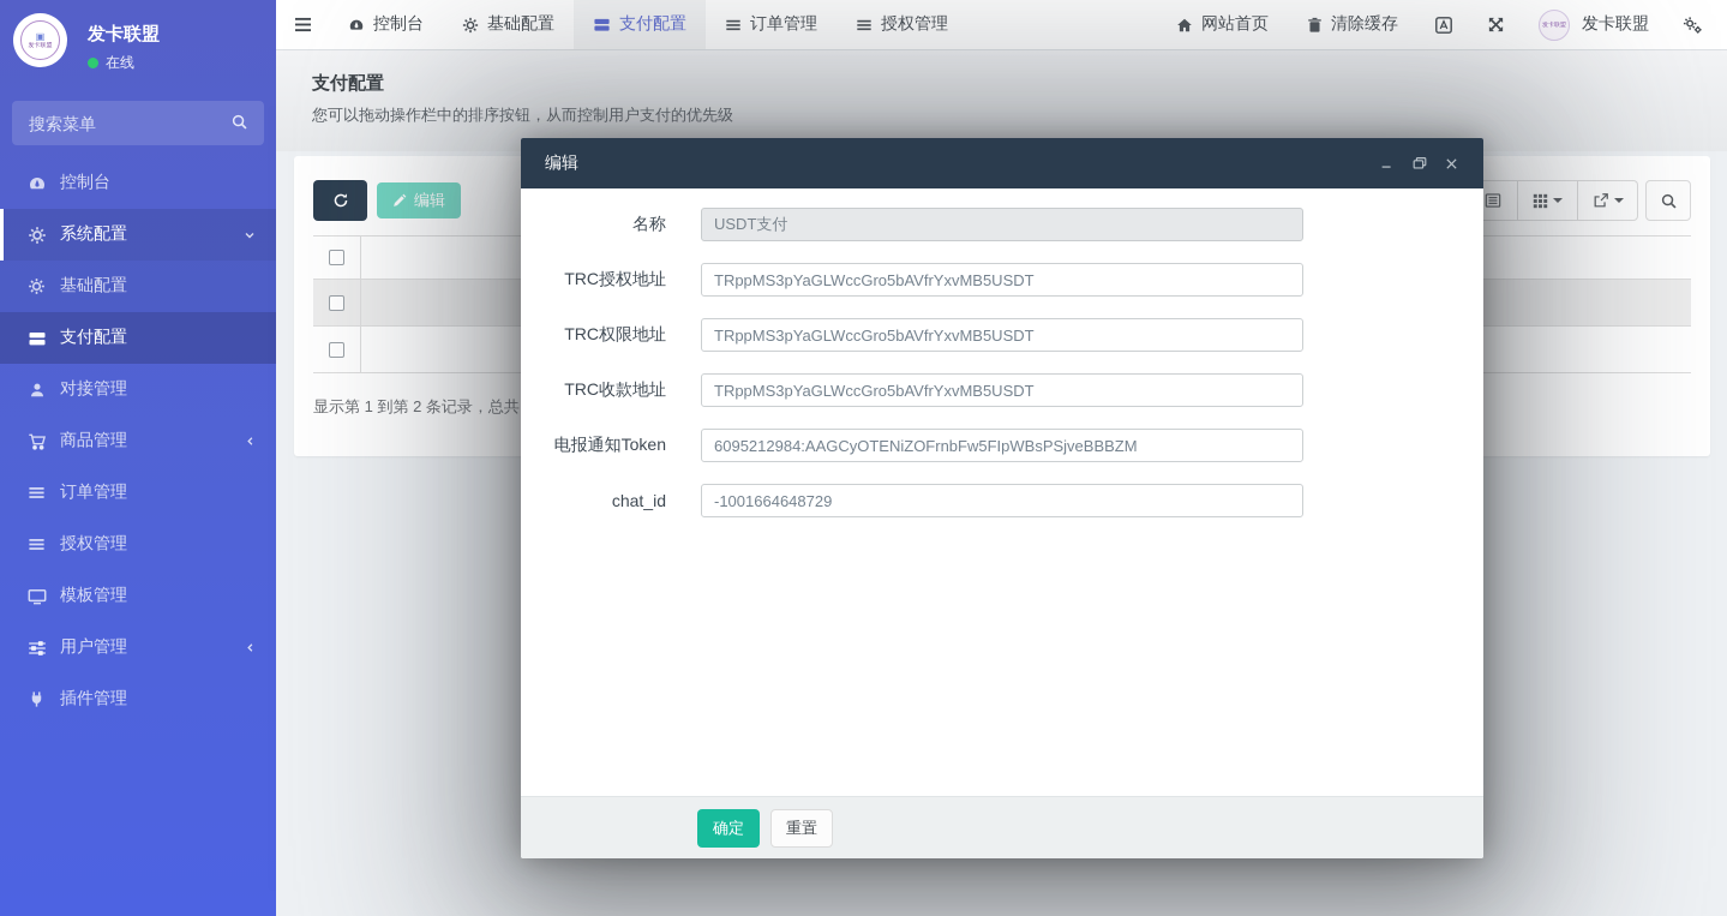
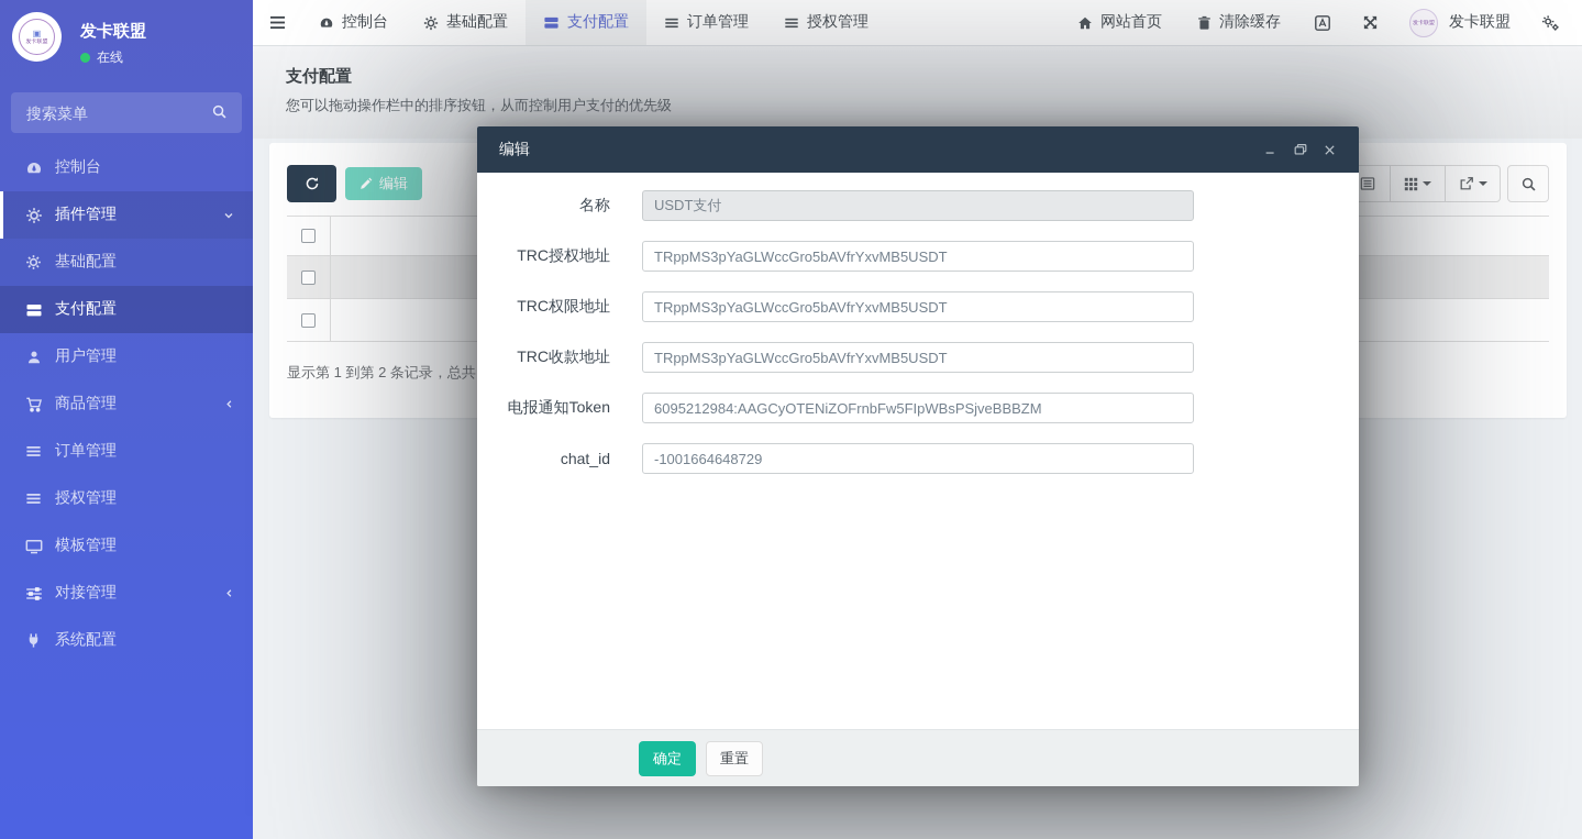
  ▣
  发卡联盟
  在线
  搜索菜单
  控制台
- 系统配置
+ 插件管理
  基础配置
  支付配置
- 对接管理
+ 用户管理
  商品管理
  订单管理
  授权管理
  模板管理
- 用户管理
+ 对接管理
- 插件管理
+ 系统配置
  控制台
  基础配置
  支付配置
  订单管理
  授权管理
  网站首页
  清除缓存
  发卡联盟
  支付配置
  您可以拖动操作栏中的排序按钮，从而控制用户支付的优先级
  编辑
  显示第 1 到第 2 条记录，总共
  编辑
  名称
  USDT支付
  TRC授权地址
  TRppMS3pYaGLWccGro5bAVfrYxvMB5USDT
  TRC权限地址
  TRppMS3pYaGLWccGro5bAVfrYxvMB5USDT
  TRC收款地址
  TRppMS3pYaGLWccGro5bAVfrYxvMB5USDT
  电报通知Token
  6095212984:AAGCyOTENiZOFrnbFw5FIpWBsPSjveBBBZM
  chat_id
  -1001664648729
  确定
  重置
